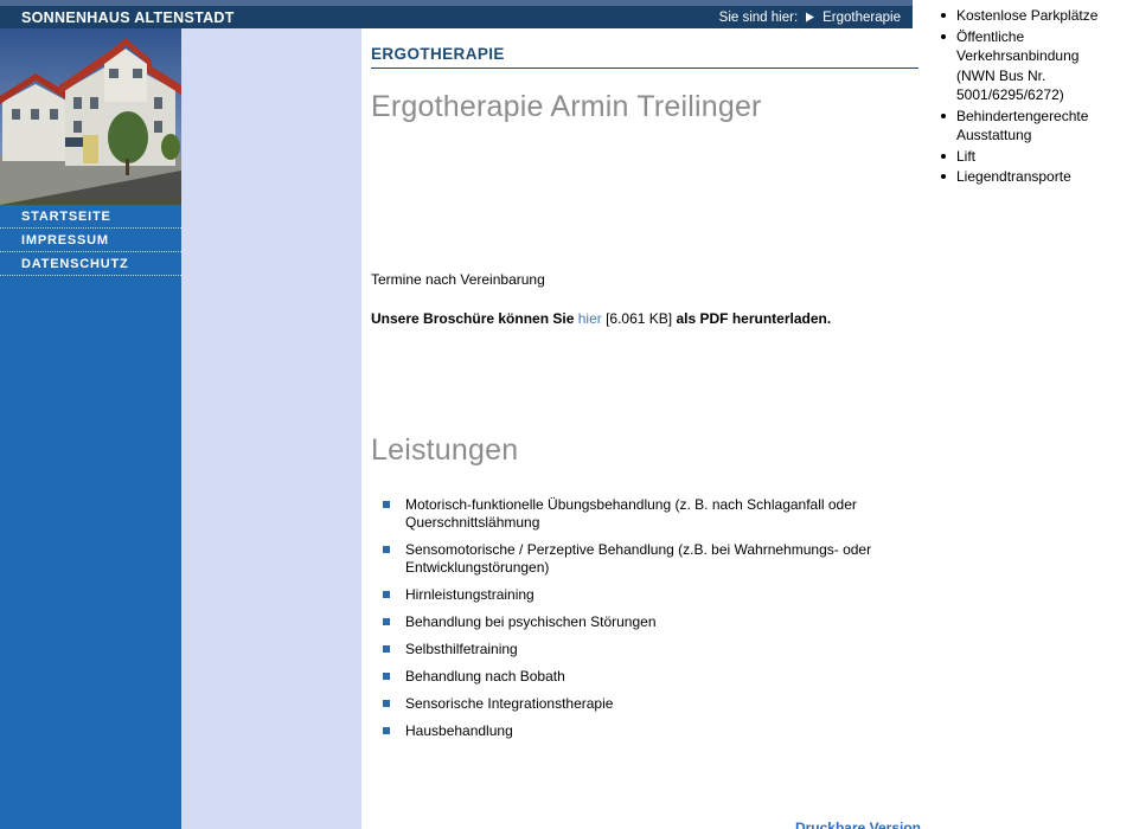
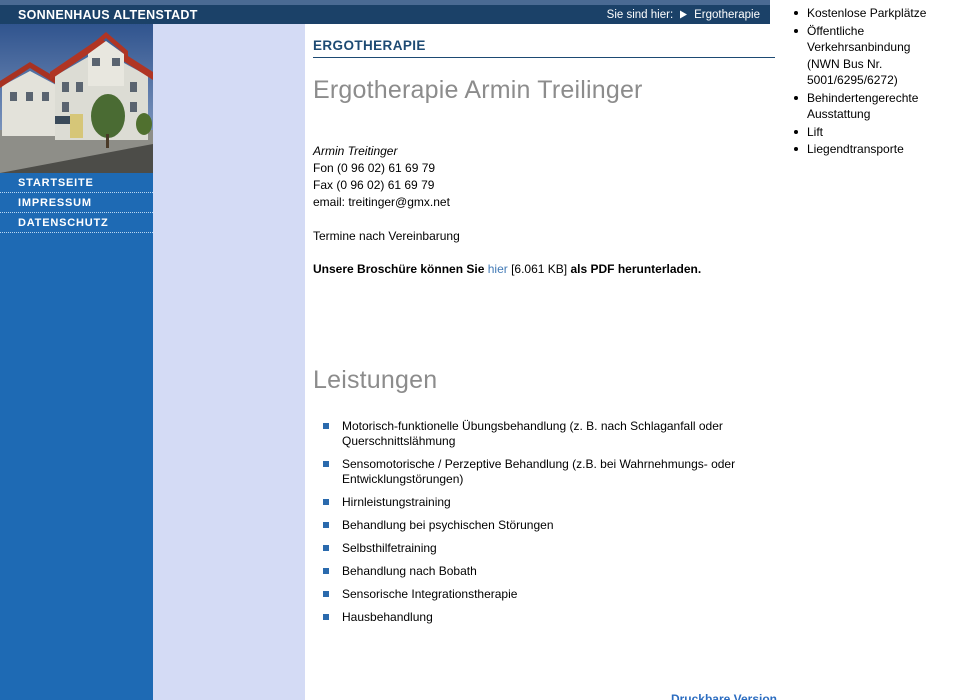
  SONNENHAUS ALTENSTADT
  Sie sind hier:
  Ergotherapie
  STARTSEITE
  IMPRESSUM
  DATENSCHUTZ
  ERGOTHERAPIE
  Ergotherapie Armin Treilinger
+ Armin Treitinger
+ Fon (0 96 02) 61 69 79
+ Fax (0 96 02) 61 69 79
+ email: treitinger@gmx.net
  Termine nach Vereinbarung
  Unsere Broschüre können Sie hier [6.061 KB] als PDF herunterladen.
  Leistungen
  Motorisch-funktionelle Übungsbehandlung (z. B. nach Schlaganfall oder Querschnittslähmung
  Sensomotorische / Perzeptive Behandlung (z.B. bei Wahrnehmungs- oder Entwicklungstörungen)
  Hirnleistungstraining
  Behandlung bei psychischen Störungen
  Selbsthilfetraining
  Behandlung nach Bobath
  Sensorische Integrationstherapie
  Hausbehandlung
  Druckbare Version
  Kostenlose Parkplätze
  Öffentliche Verkehrsanbindung (NWN Bus Nr. 5001/6295/6272)
  Behindertengerechte Ausstattung
  Lift
  Liegendtransporte
